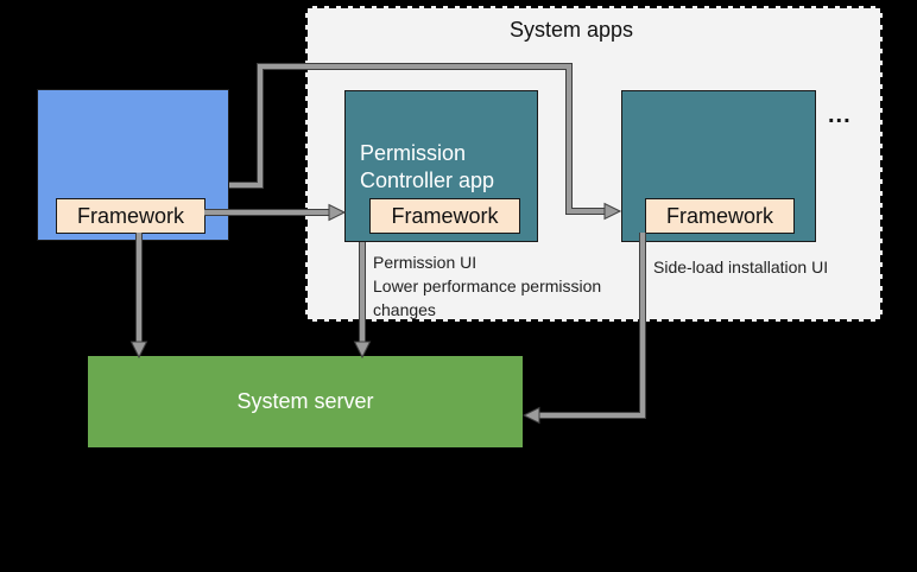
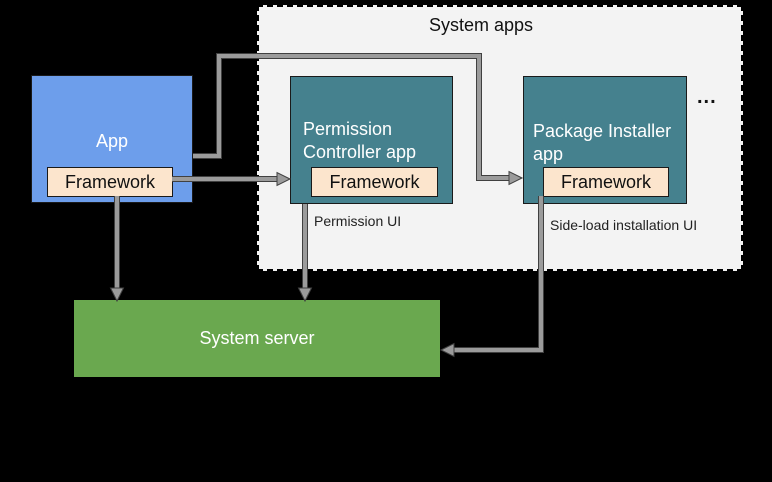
  System apps
  ...
+ App
  Framework
  Permission Controller app
  Framework
+ Package Installer app
  Framework
  System server
  Permission UI
- Lower performance permission changes
  Side-load installation UI
